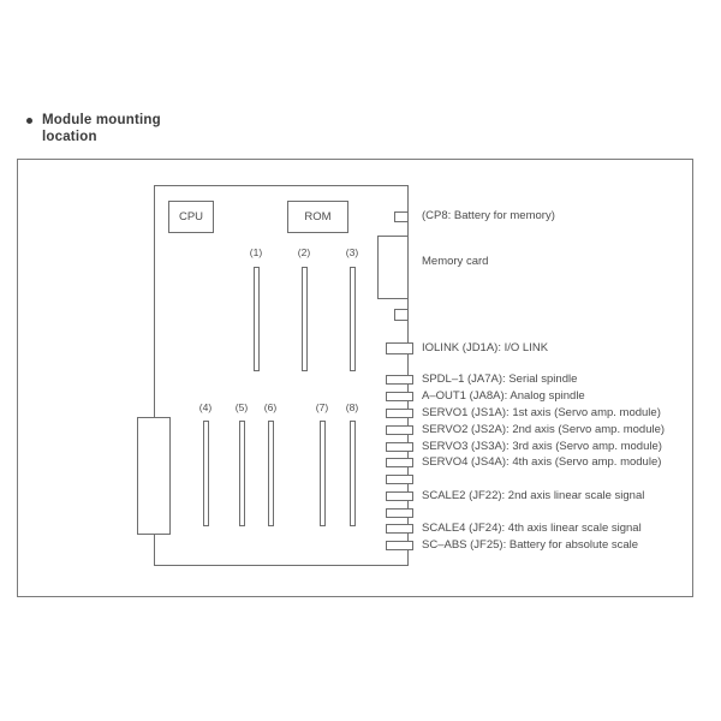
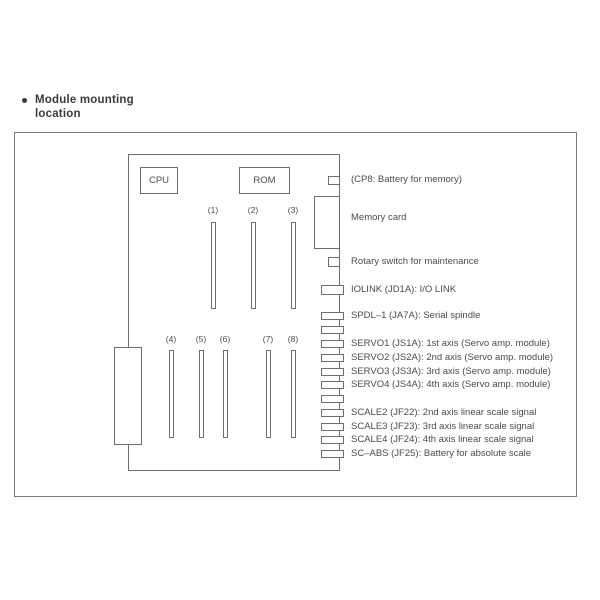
  Module mounting
  location
  CPU
  ROM
  (1)
  (2)
  (3)
  (4)
  (5)
  (6)
  (7)
  (8)
  (CP8: Battery for memory)
  Memory card
+ Rotary switch for maintenance
  IOLINK (JD1A): I/O LINK
  SPDL–1 (JA7A): Serial spindle
- A–OUT1 (JA8A): Analog spindle
  SERVO1 (JS1A): 1st axis (Servo amp. module)
  SERVO2 (JS2A): 2nd axis (Servo amp. module)
  SERVO3 (JS3A): 3rd axis (Servo amp. module)
  SERVO4 (JS4A): 4th axis (Servo amp. module)
  SCALE2 (JF22): 2nd axis linear scale signal
+ SCALE3 (JF23): 3rd axis linear scale signal
  SCALE4 (JF24): 4th axis linear scale signal
  SC–ABS (JF25): Battery for absolute scale
